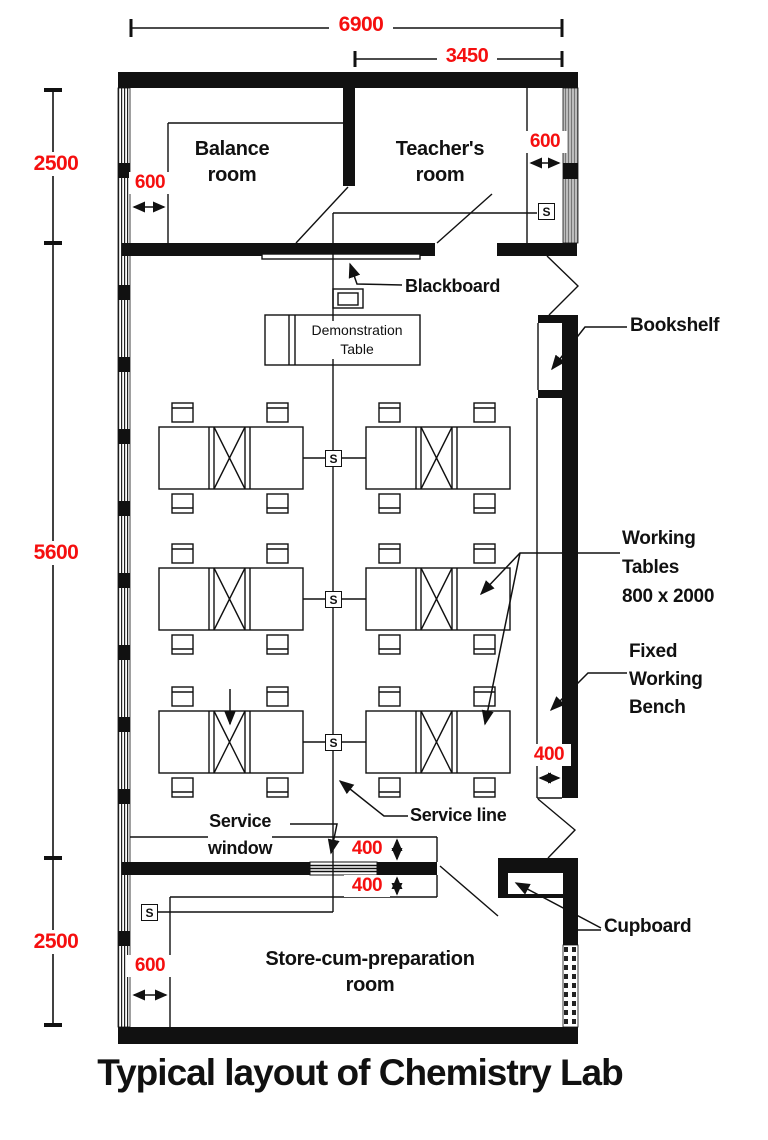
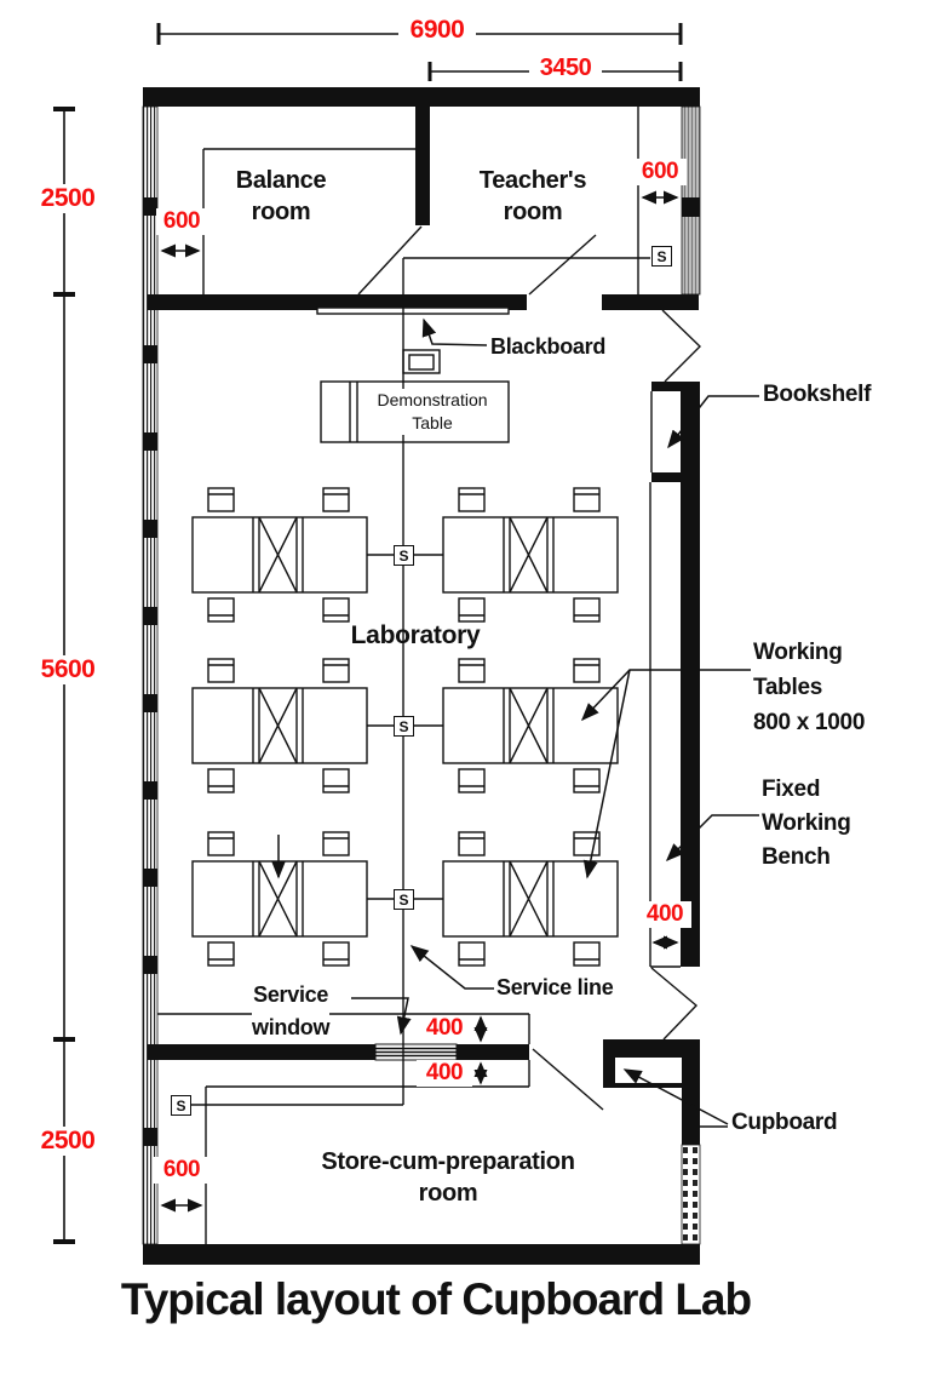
  6900
  3450
  2500
  5600
  2500
  600
  600
  600
  400
  400
  400
  Balance
  room
  Teacher's
  room
+ Laboratory
  Store-cum-preparation
  room
  Demonstration
  Table
  Blackboard
  Bookshelf
  Working
  Tables
- 800 x 2000
+ 800 x 1000
  Fixed
  Working
  Bench
  Service line
  Service
  window
  Cupboard
  S
  S
  S
  S
  S
- Typical layout of Chemistry Lab
+ Typical layout of Cupboard Lab
